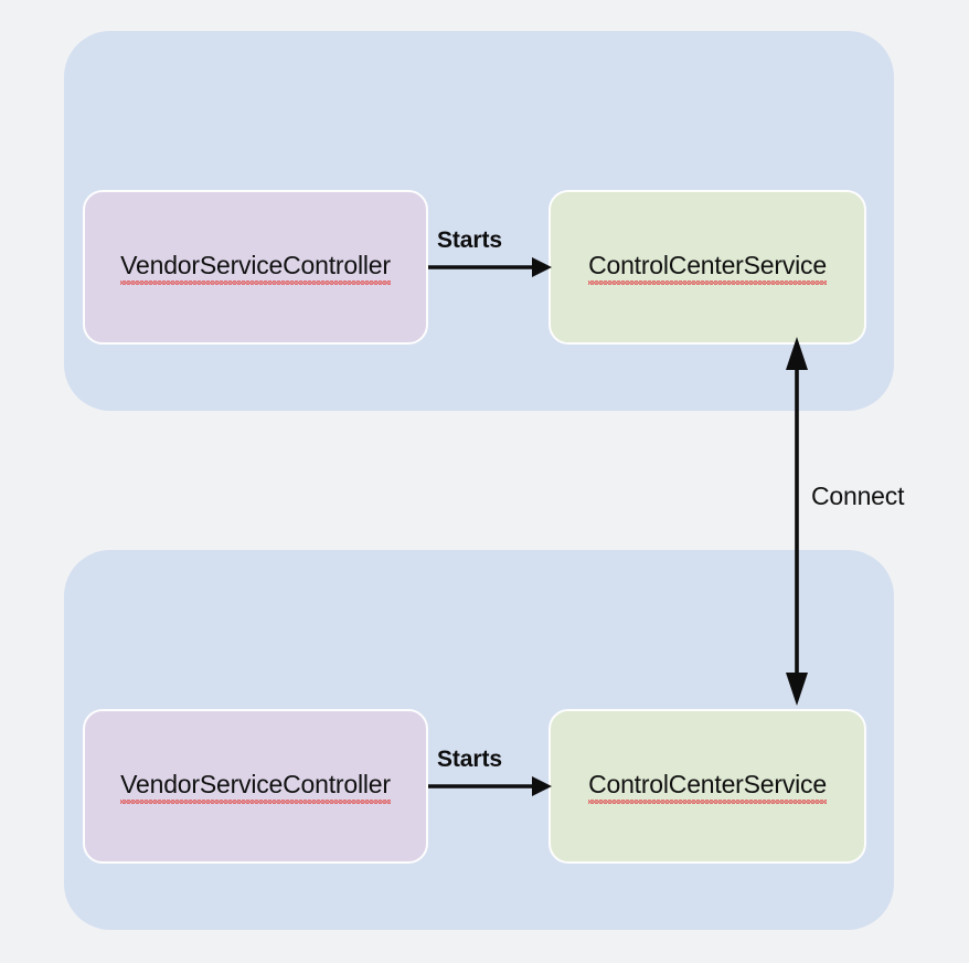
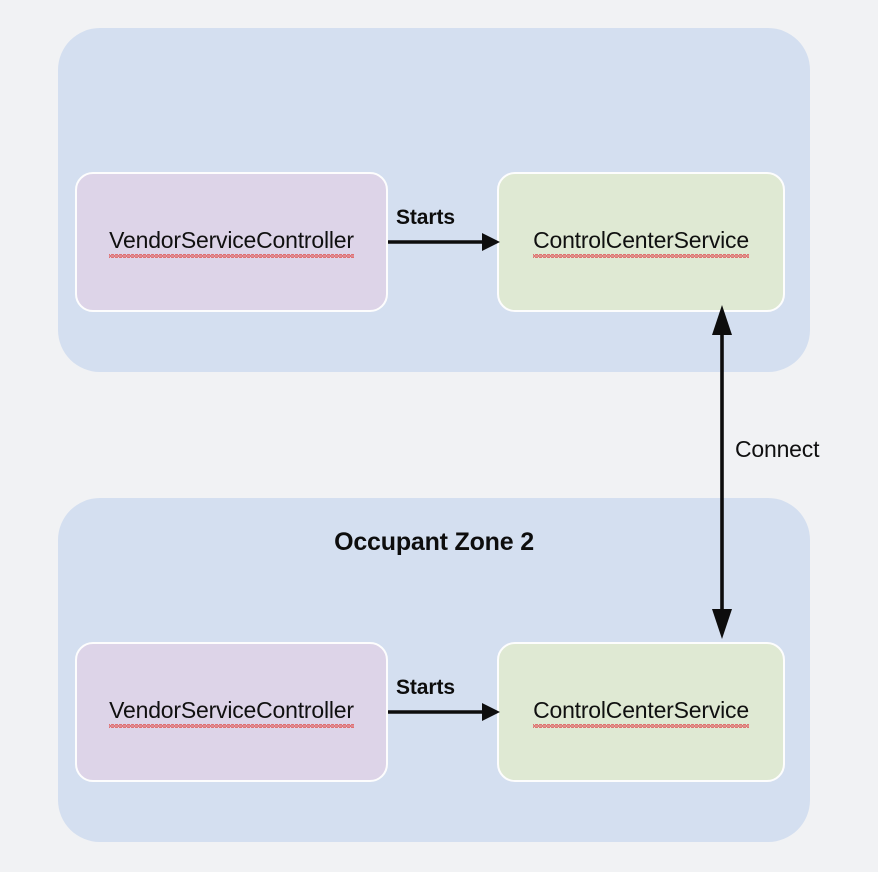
  VendorServiceController
  ControlCenterService
  Starts
+ Occupant Zone 2
  VendorServiceController
  ControlCenterService
  Starts
  Connect
